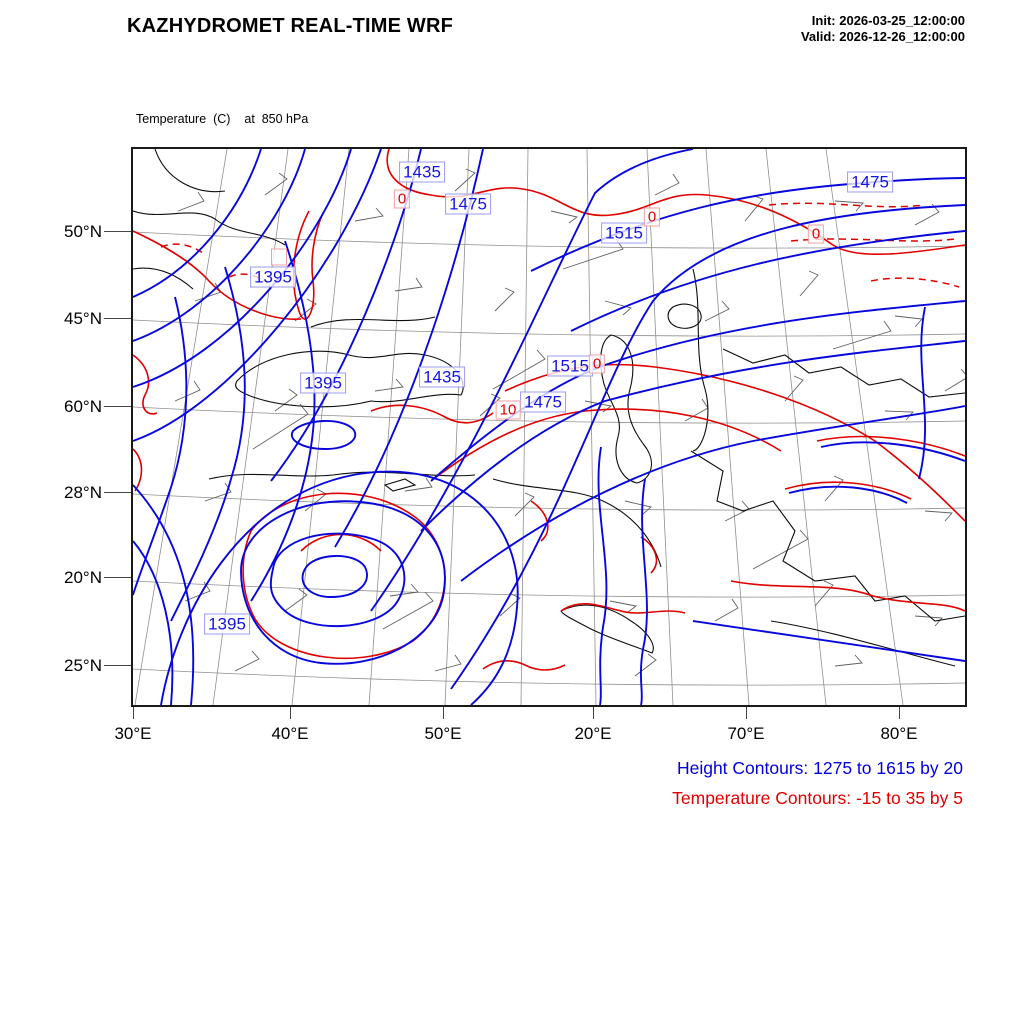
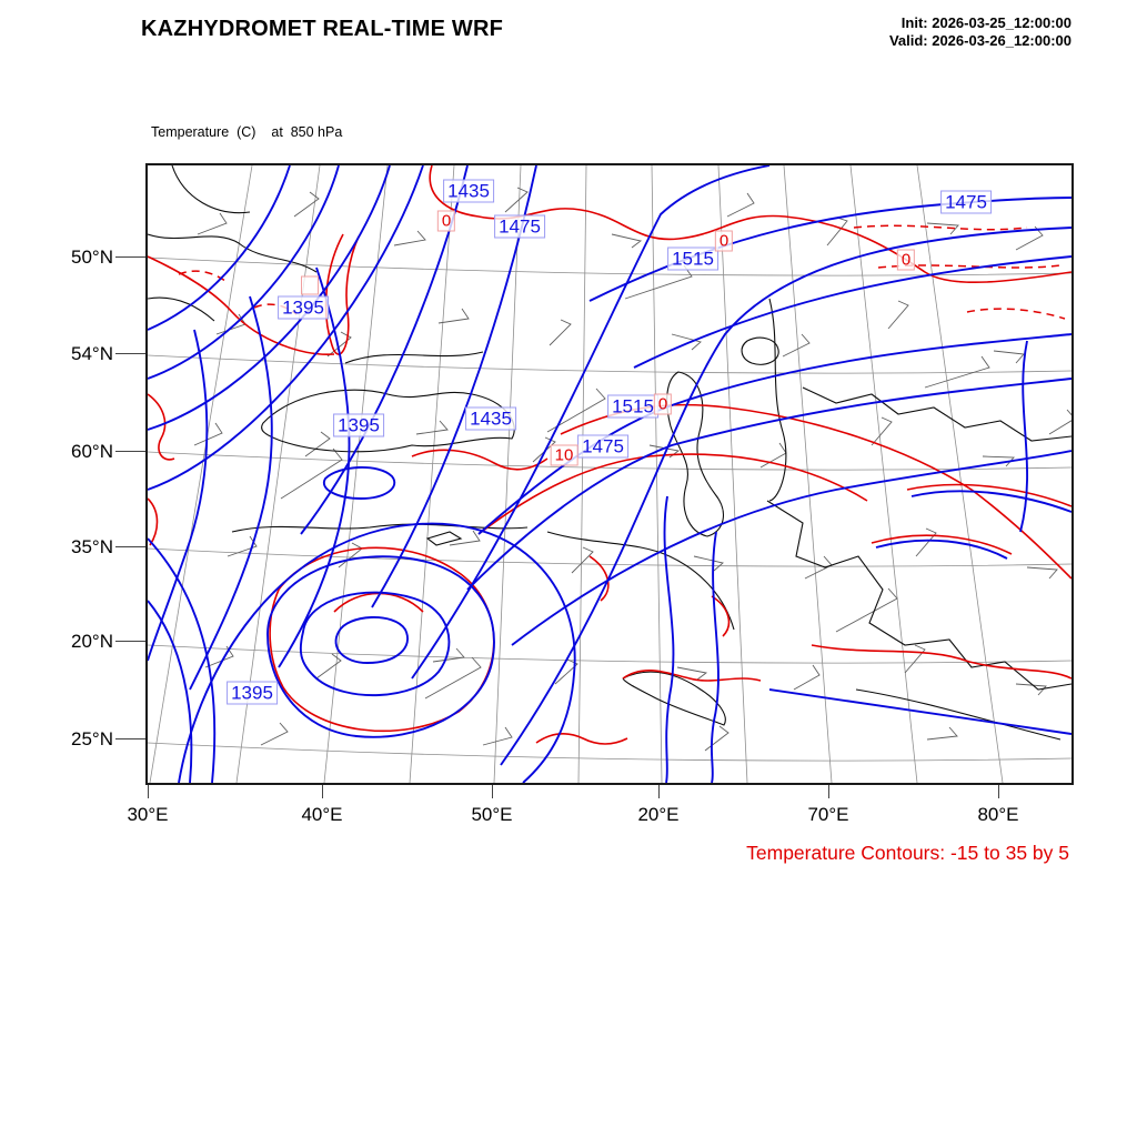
  KAZHYDROMET REAL-TIME WRF
  Init: 2026-03-25_12:00:00
- Valid: 2026-12-26_12:00:00
+ Valid: 2026-03-26_12:00:00
  Temperature (C) at 850 hPa
  50°N
- 45°N
+ 54°N
  60°N
- 28°N
+ 35°N
  20°N
  25°N
  30°E
  40°E
  50°E
  20°E
  70°E
  80°E
  1435
  1475
  1515
  1475
  1395
  1395
  1435
  1515
  1475
  1395
  0
  0
  0
  0
  10
- Height Contours: 1275 to 1615 by 20
  Temperature Contours: -15 to 35 by 5
